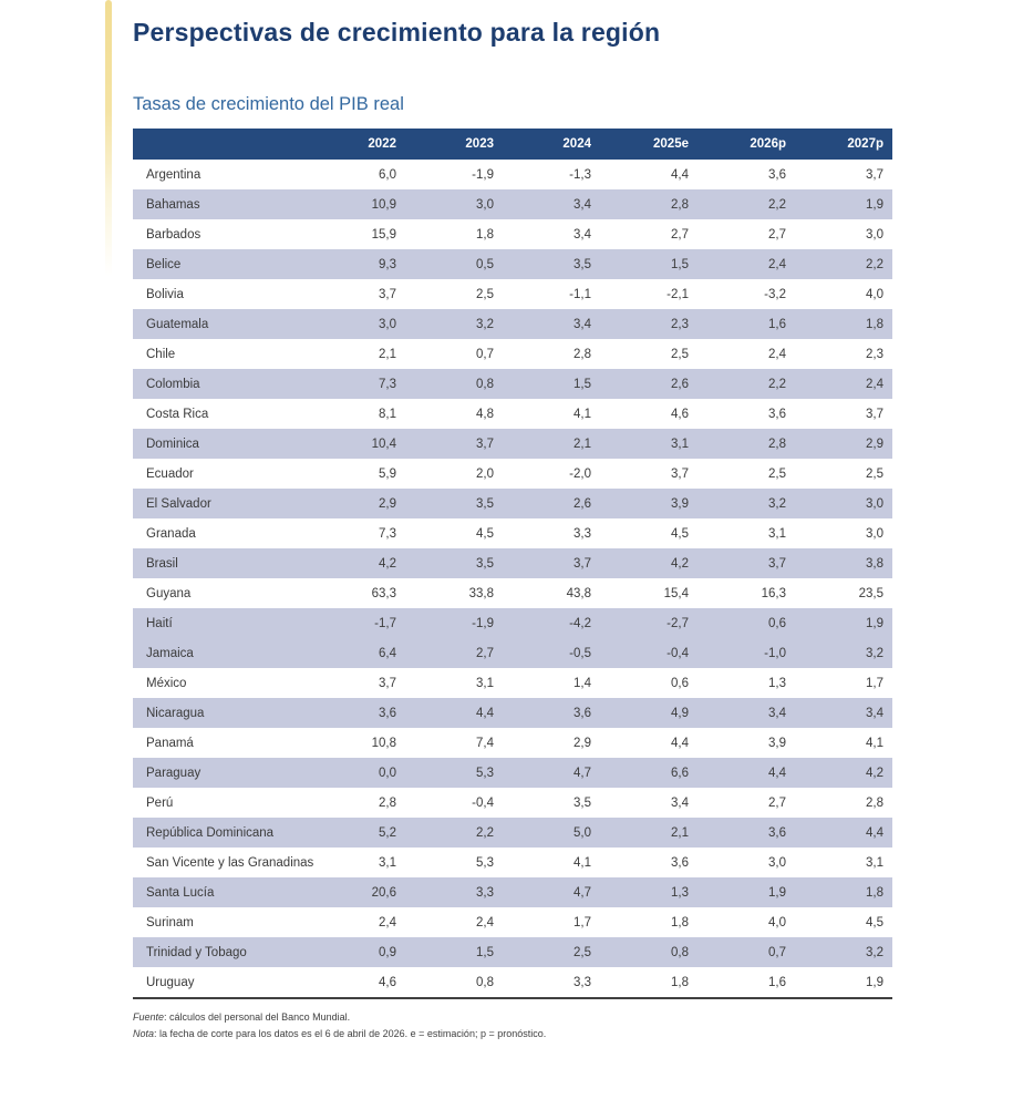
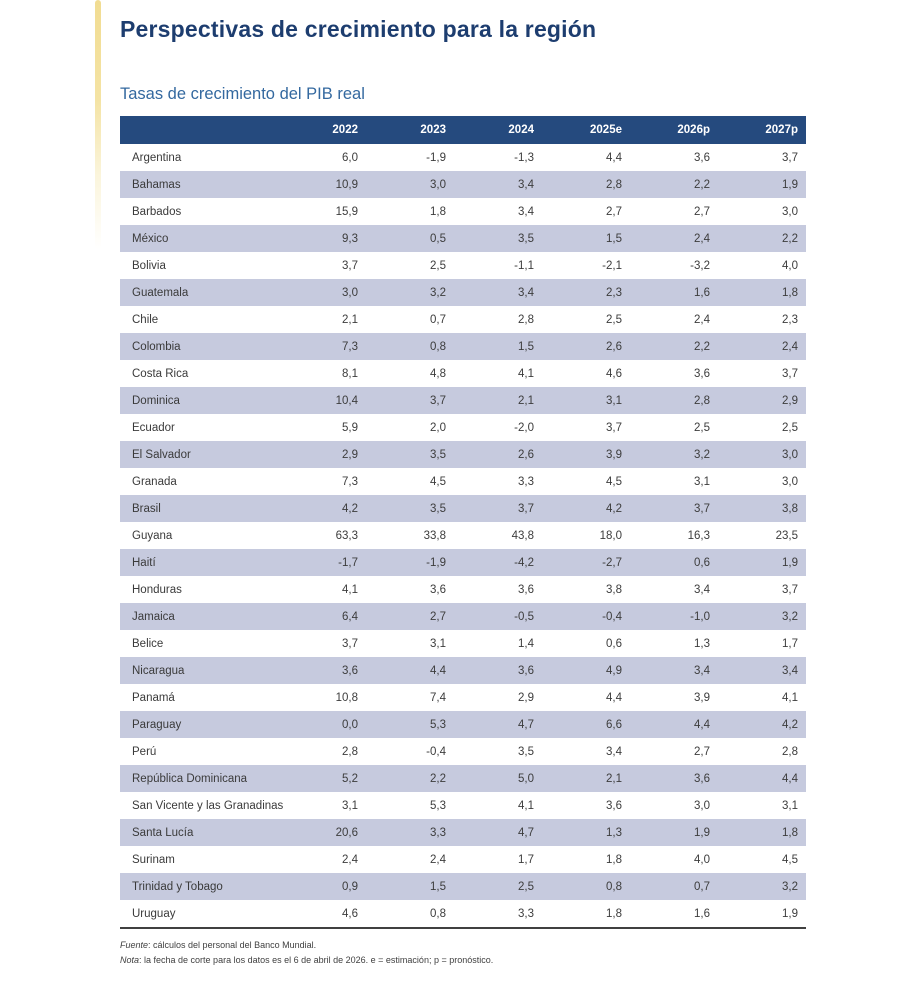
  Perspectivas de crecimiento para la región
  Tasas de crecimiento del PIB real
  	2022	2023	2024	2025e	2026p	2027p
  Argentina	6,0	-1,9	-1,3	4,4	3,6	3,7
  Bahamas	10,9	3,0	3,4	2,8	2,2	1,9
  Barbados	15,9	1,8	3,4	2,7	2,7	3,0
- Belice	9,3	0,5	3,5	1,5	2,4	2,2
+ México	9,3	0,5	3,5	1,5	2,4	2,2
  Bolivia	3,7	2,5	-1,1	-2,1	-3,2	4,0
  Guatemala	3,0	3,2	3,4	2,3	1,6	1,8
  Chile	2,1	0,7	2,8	2,5	2,4	2,3
  Colombia	7,3	0,8	1,5	2,6	2,2	2,4
  Costa Rica	8,1	4,8	4,1	4,6	3,6	3,7
  Dominica	10,4	3,7	2,1	3,1	2,8	2,9
  Ecuador	5,9	2,0	-2,0	3,7	2,5	2,5
  El Salvador	2,9	3,5	2,6	3,9	3,2	3,0
  Granada	7,3	4,5	3,3	4,5	3,1	3,0
  Brasil	4,2	3,5	3,7	4,2	3,7	3,8
- Guyana	63,3	33,8	43,8	15,4	16,3	23,5
+ Guyana	63,3	33,8	43,8	18,0	16,3	23,5
  Haití	-1,7	-1,9	-4,2	-2,7	0,6	1,9
+ Honduras	4,1	3,6	3,6	3,8	3,4	3,7
  Jamaica	6,4	2,7	-0,5	-0,4	-1,0	3,2
- México	3,7	3,1	1,4	0,6	1,3	1,7
+ Belice	3,7	3,1	1,4	0,6	1,3	1,7
  Nicaragua	3,6	4,4	3,6	4,9	3,4	3,4
  Panamá	10,8	7,4	2,9	4,4	3,9	4,1
  Paraguay	0,0	5,3	4,7	6,6	4,4	4,2
  Perú	2,8	-0,4	3,5	3,4	2,7	2,8
  República Dominicana	5,2	2,2	5,0	2,1	3,6	4,4
  San Vicente y las Granadinas	3,1	5,3	4,1	3,6	3,0	3,1
  Santa Lucía	20,6	3,3	4,7	1,3	1,9	1,8
  Surinam	2,4	2,4	1,7	1,8	4,0	4,5
  Trinidad y Tobago	0,9	1,5	2,5	0,8	0,7	3,2
  Uruguay	4,6	0,8	3,3	1,8	1,6	1,9
  Fuente: cálculos del personal del Banco Mundial.
  Nota: la fecha de corte para los datos es el 6 de abril de 2026. e = estimación; p = pronóstico.
